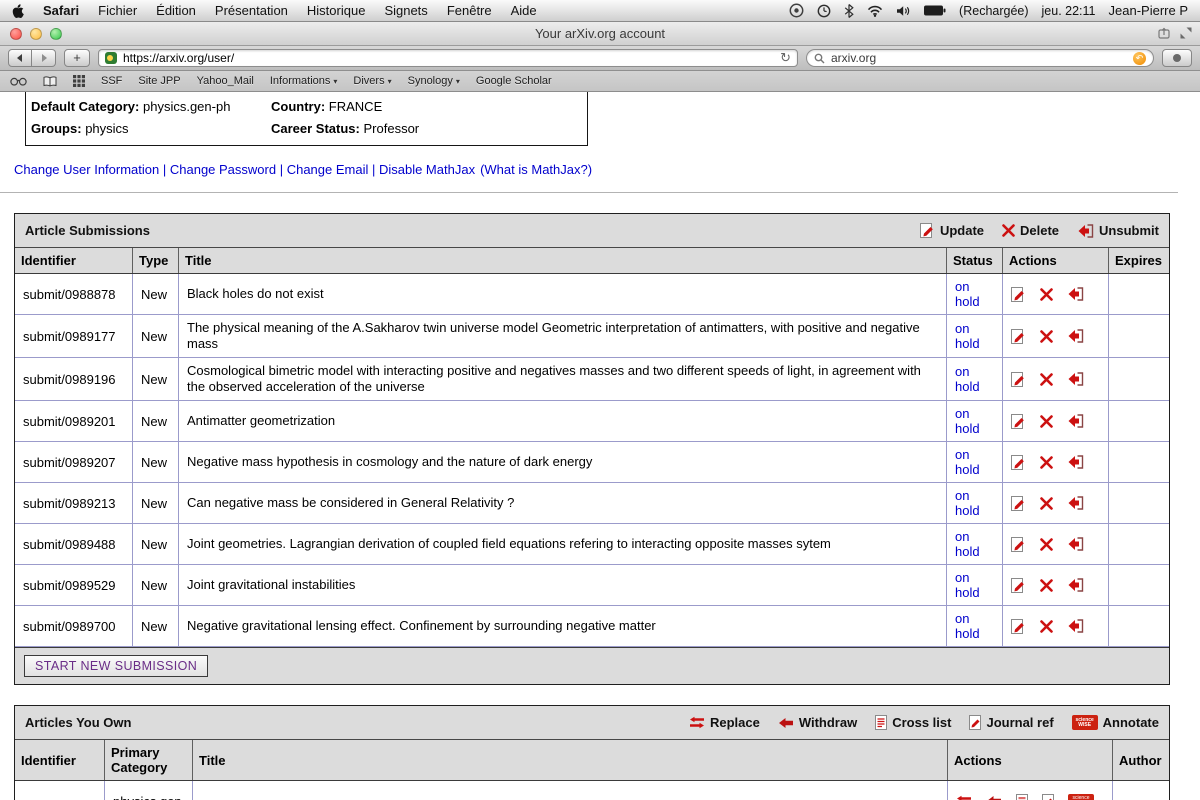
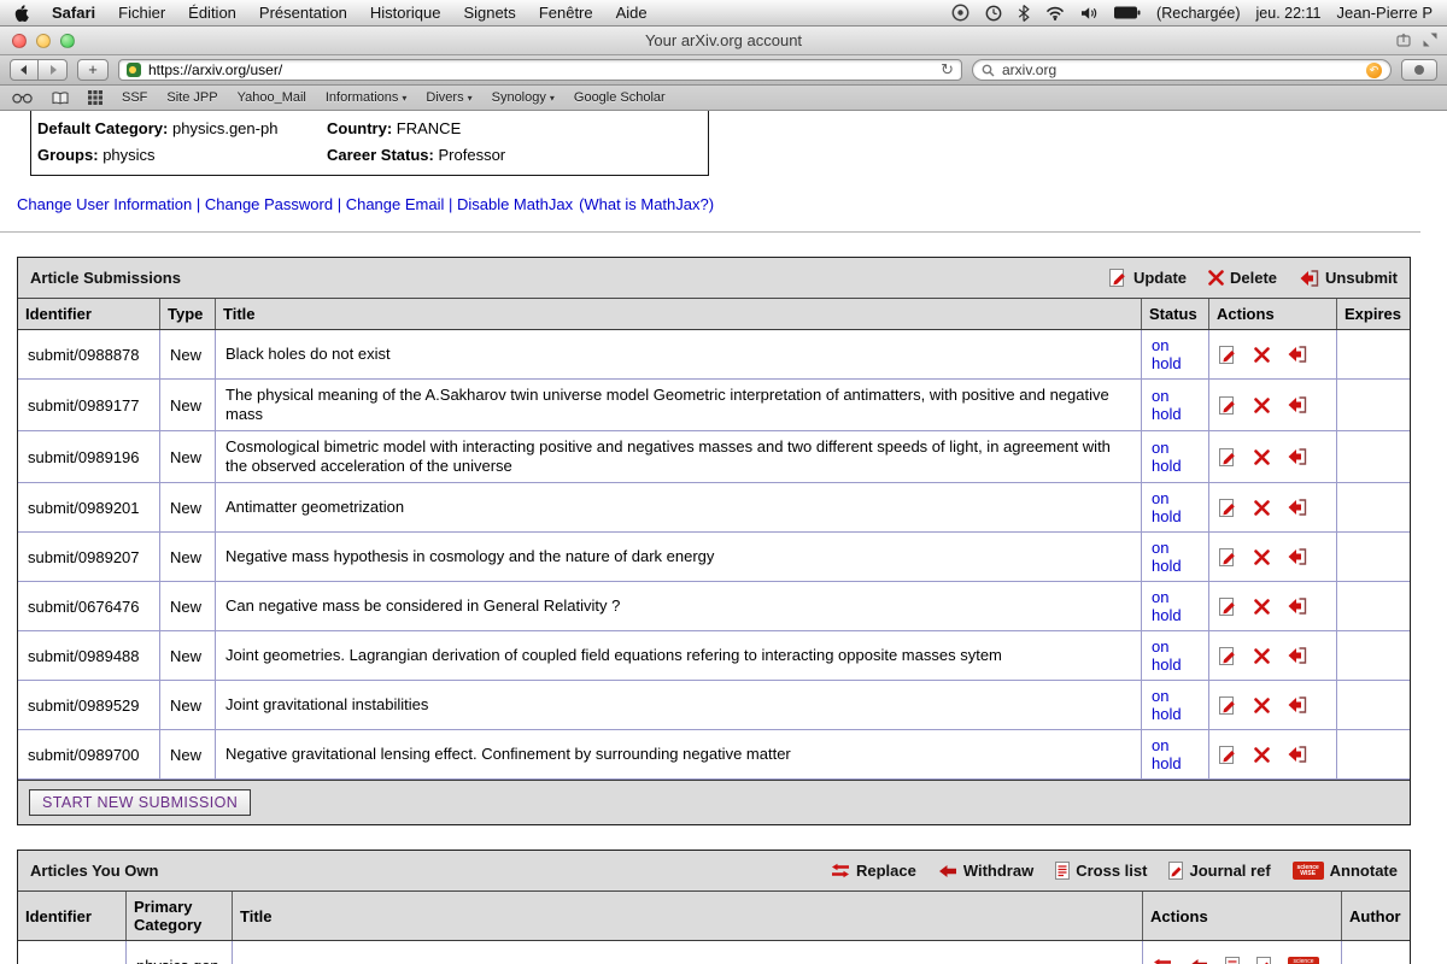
  Safari
  Fichier
  Édition
  Présentation
  Historique
  Signets
  Fenêtre
  Aide
  (Rechargée)
  jeu. 22:11
  Jean-Pierre P
  Your arXiv.org account
  +
  https://arxiv.org/user/
  ↻
  arxiv.org
  ↶
  SSF
  Site JPP
  Yahoo_Mail
  Informations
  ▾
  Divers
  ▾
  Synology
  ▾
  Google Scholar
  Default Category: physics.gen-ph
  Country: FRANCE
  Groups: physics
  Career Status: Professor
  Change User Information Change Password Change Email Disable MathJax (What is MathJax?)
  Article Submissions
  Update
  Delete
  Unsubmit
  Identifier
  Type
  Title
  Status
  Actions
  Expires
  submit/0988878
  New
  Black holes do not exist
  on hold
  submit/0989177
  New
  The physical meaning of the A.Sakharov twin universe model Geometric interpretation of antimatters, with positive and negative mass
  on hold
  submit/0989196
  New
  Cosmological bimetric model with interacting positive and negatives masses and two different speeds of light, in agreement with the observed acceleration of the universe
  on hold
  submit/0989201
  New
  Antimatter geometrization
  on hold
  submit/0989207
  New
  Negative mass hypothesis in cosmology and the nature of dark energy
  on hold
- submit/0989213
+ submit/0676476
  New
  Can negative mass be considered in General Relativity ?
  on hold
  submit/0989488
  New
  Joint geometries. Lagrangian derivation of coupled field equations refering to interacting opposite masses sytem
  on hold
  submit/0989529
  New
  Joint gravitational instabilities
  on hold
  submit/0989700
  New
  Negative gravitational lensing effect. Confinement by surrounding negative matter
  on hold
  START NEW SUBMISSION
  Articles You Own
  Replace
  Withdraw
  Cross list
  Journal ref
  Annotate
  Identifier
  Primary Category
  Title
  Actions
  Author
